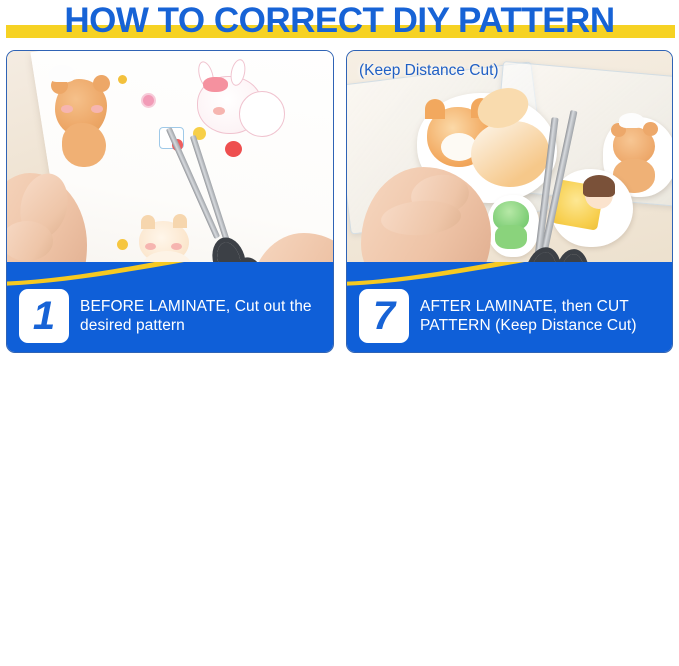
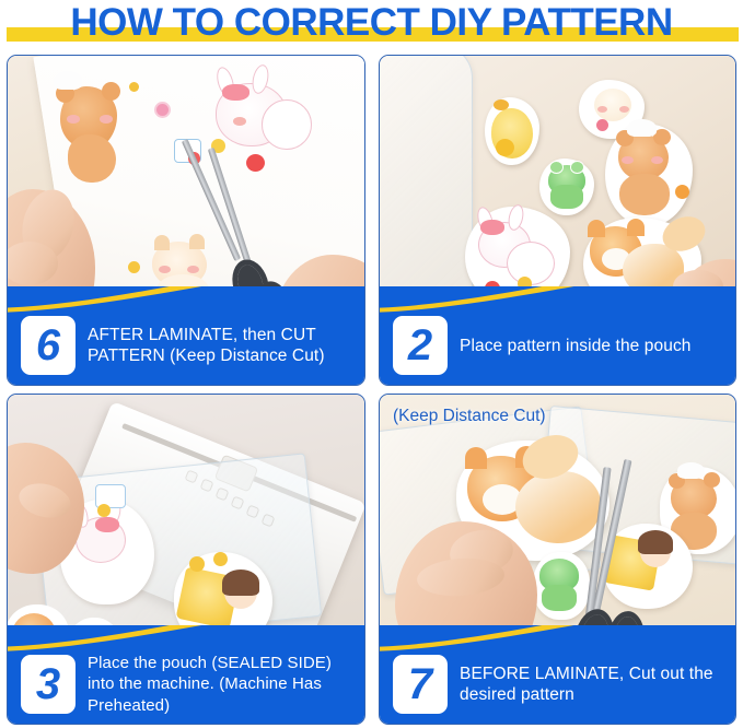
  HOW TO CORRECT DIY PATTERN
- 1
+ 6
- BEFORE LAMINATE, Cut out the desired pattern
+ AFTER LAMINATE, then CUT PATTERN (Keep Distance Cut)
+ 2
+ Place pattern inside the pouch
+ 3
+ Place the pouch (SEALED SIDE) into the machine. (Machine Has Preheated)
  (Keep Distance Cut)
  7
- AFTER LAMINATE, then CUT PATTERN (Keep Distance Cut)
+ BEFORE LAMINATE, Cut out the desired pattern
